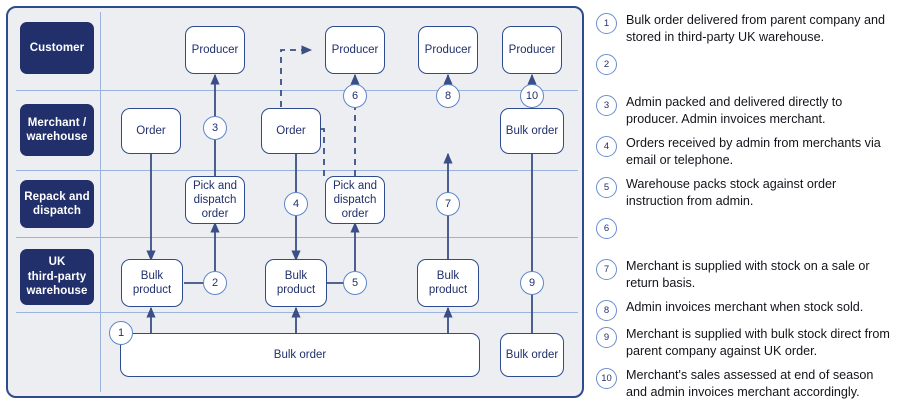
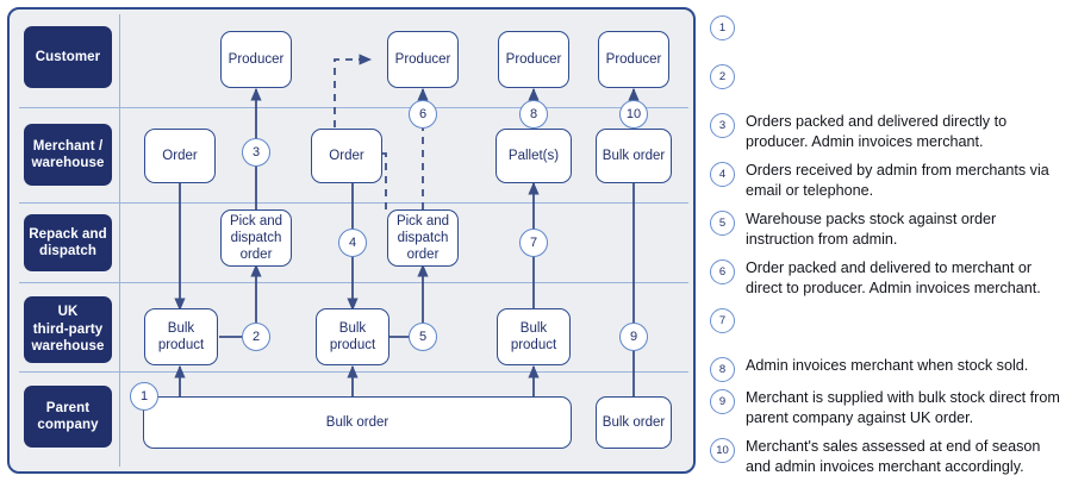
  Customer
  Merchant /
  warehouse
  Repack and
  dispatch
  UK
  third-party
  warehouse
+ Parent
+ company
  Producer
  Producer
  Producer
  Producer
  Order
  Order
+ Pallet(s)
  Bulk order
  Pick and
  dispatch
  order
  Pick and
  dispatch
  order
  Bulk
  product
  Bulk
  product
  Bulk
  product
  Bulk order
  Bulk order
  3
  2
  1
  4
  5
  6
  7
  8
  9
  10
  1
- Bulk order delivered from parent company and stored in third-party UK warehouse.
  2
  3
- Admin packed and delivered directly to producer. Admin invoices merchant.
+ Orders packed and delivered directly to producer. Admin invoices merchant.
  4
  Orders received by admin from merchants via email or telephone.
  5
  Warehouse packs stock against order instruction from admin.
  6
+ Order packed and delivered to merchant or direct to producer. Admin invoices merchant.
  7
- Merchant is supplied with stock on a sale or return basis.
  8
  Admin invoices merchant when stock sold.
  9
  Merchant is supplied with bulk stock direct from parent company against UK order.
  10
  Merchant's sales assessed at end of season and admin invoices merchant accordingly.
